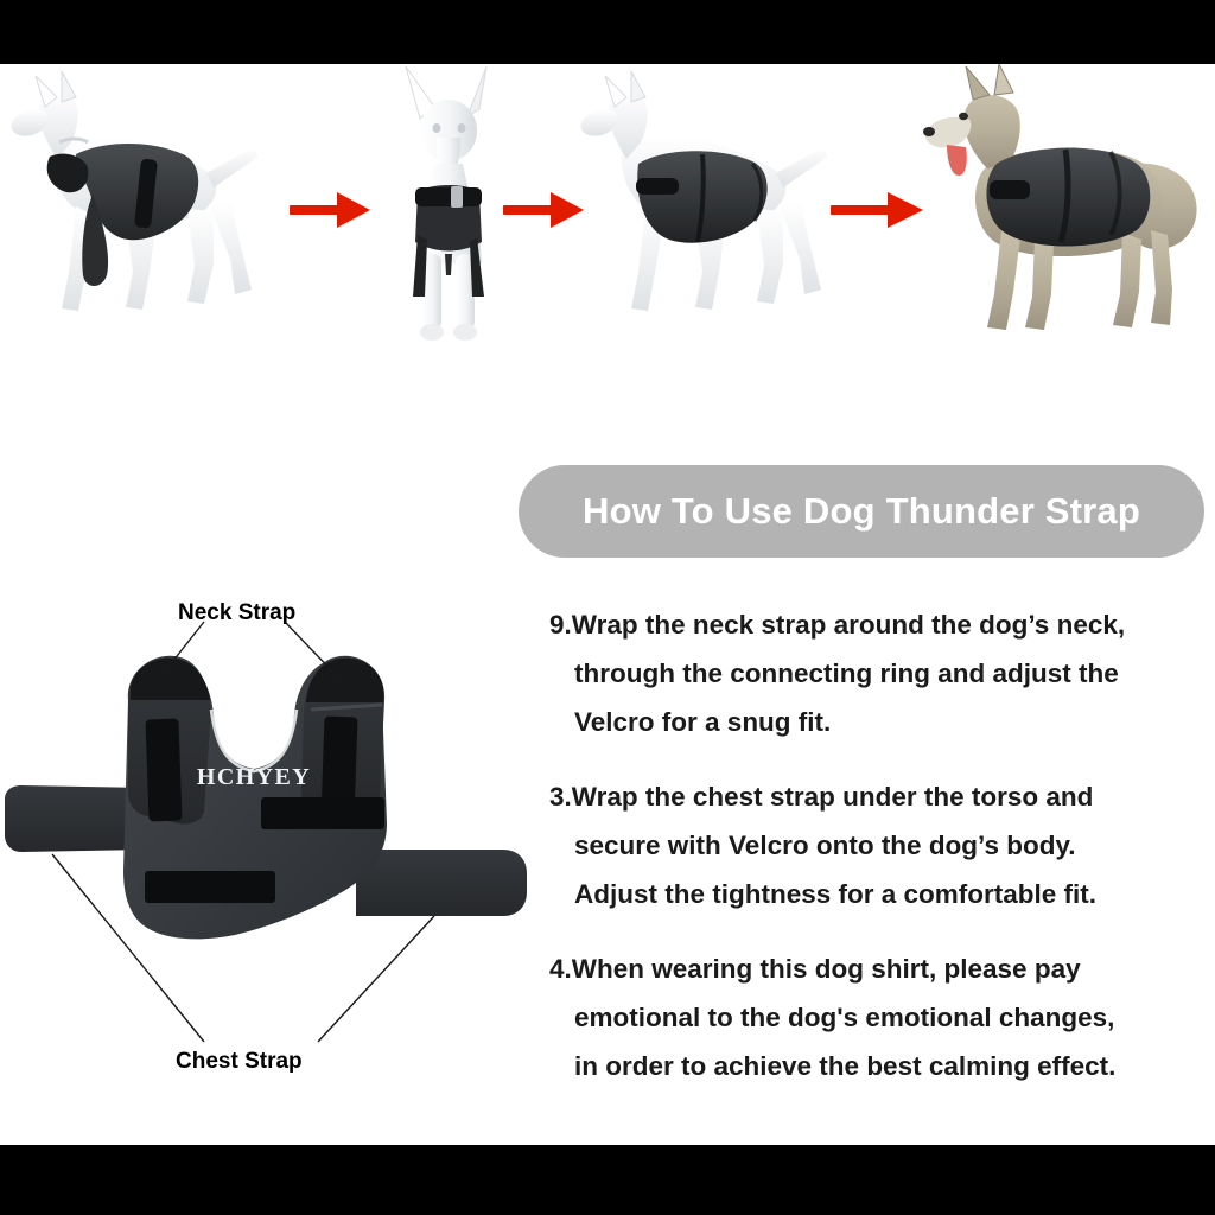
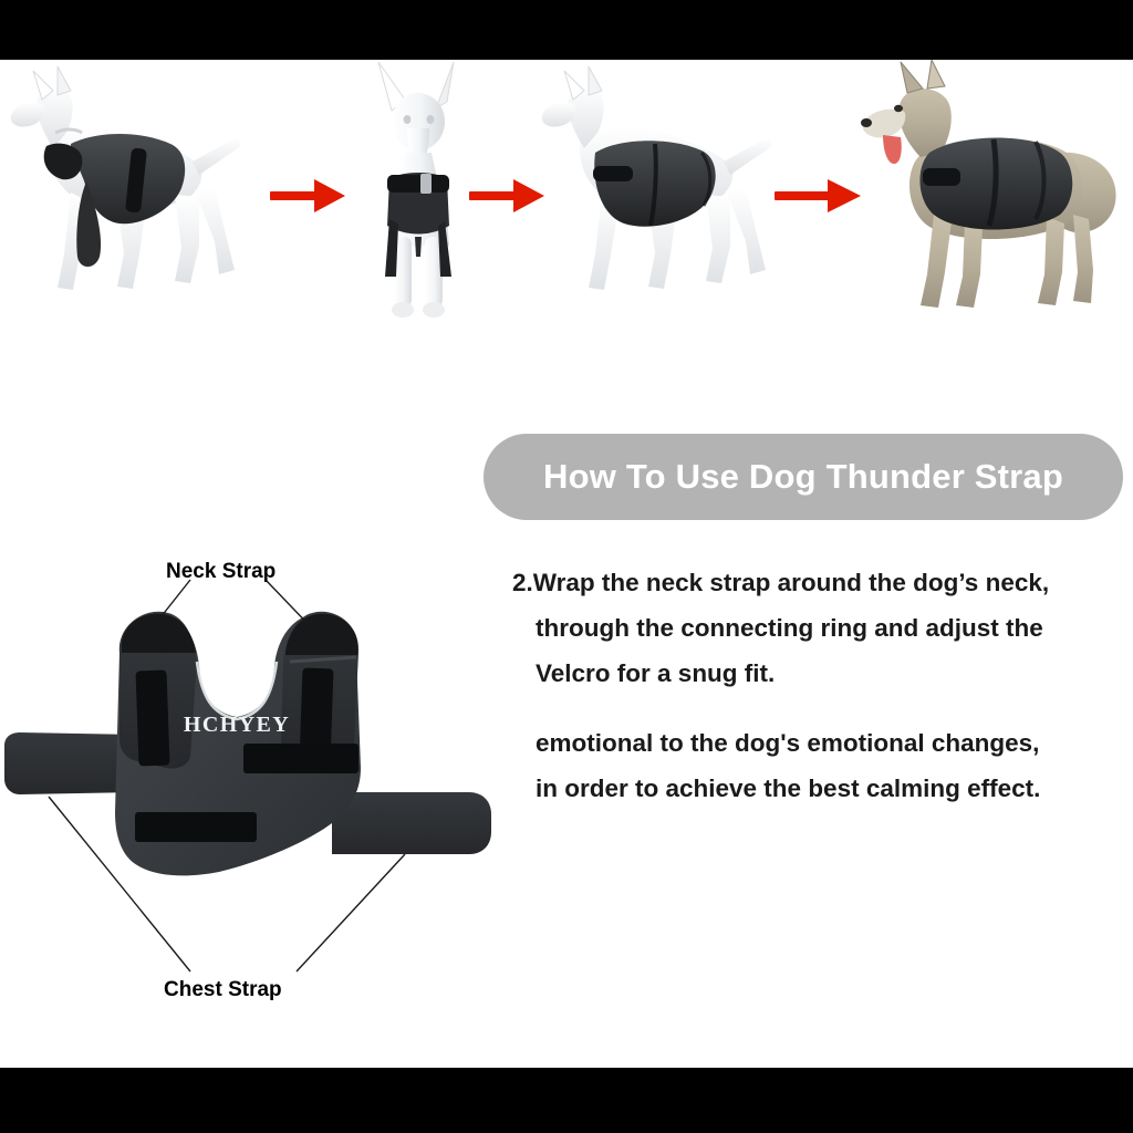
  How To Use Dog Thunder Strap
- 9.Wrap the neck strap around the dog’s neck,
+ 2.Wrap the neck strap around the dog’s neck,
  through the connecting ring and adjust the
  Velcro for a snug fit.
- 3.Wrap the chest strap under the torso and
- secure with Velcro onto the dog’s body.
- Adjust the tightness for a comfortable fit.
- 4.When wearing this dog shirt, please pay
  emotional to the dog's emotional changes,
  in order to achieve the best calming effect.
  Neck Strap
  Chest Strap
  HCHYEY
